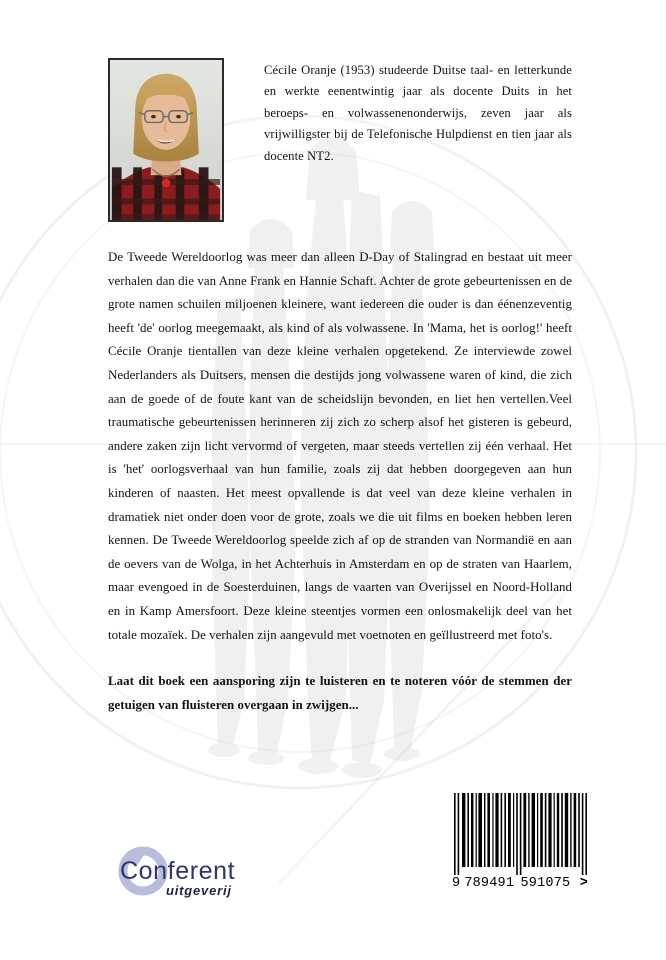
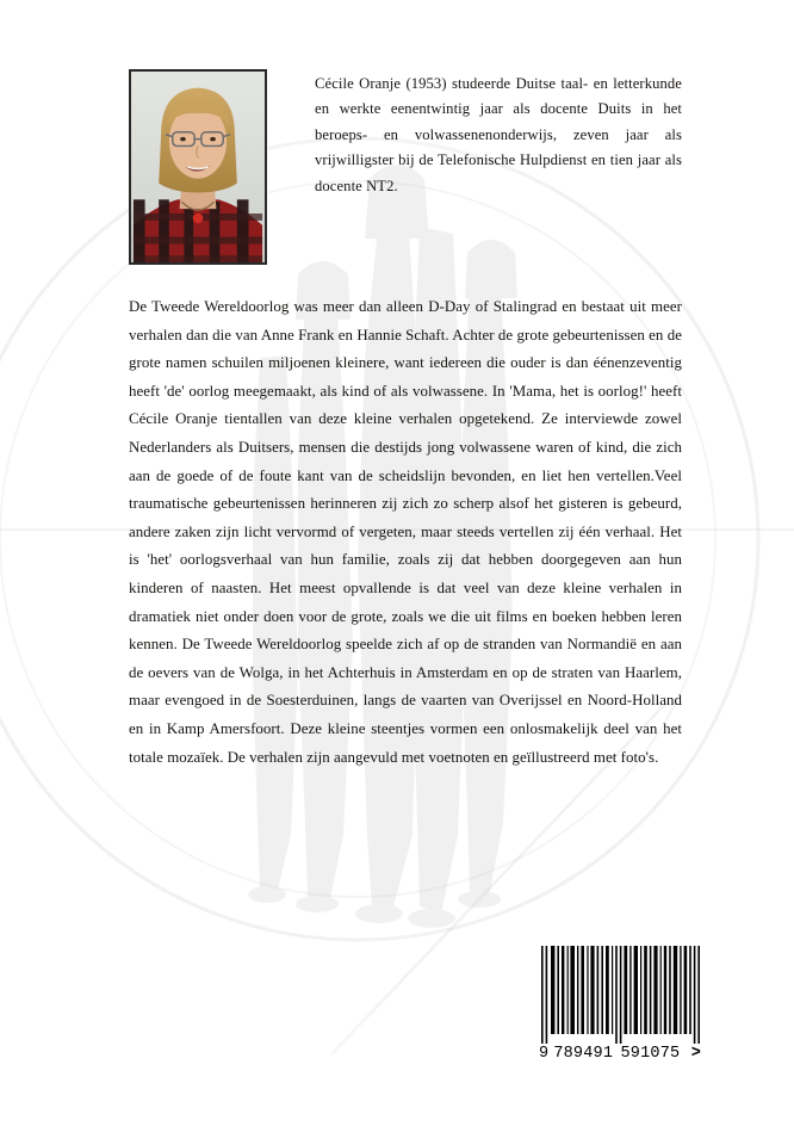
  Cécile Oranje (1953) studeerde Duitse taal- en letterkunde en werkte eenentwintig jaar als docente Duits in het beroeps- en volwassenenonderwijs, zeven jaar als vrijwilligster bij de Telefonische Hulpdienst en tien jaar als docente NT2.
  De Tweede Wereldoorlog was meer dan alleen D-Day of Stalingrad en bestaat uit meer verhalen dan die van Anne Frank en Hannie Schaft. Achter de grote gebeurtenissen en de grote namen schuilen miljoenen kleinere, want iedereen die ouder is dan éénenzeventig heeft 'de' oorlog meegemaakt, als kind of als volwassene. In 'Mama, het is oorlog!' heeft Cécile Oranje tientallen van deze kleine verhalen opgetekend. Ze interviewde zowel Nederlanders als Duitsers, mensen die destijds jong volwassene waren of kind, die zich aan de goede of de foute kant van de scheidslijn bevonden, en liet hen vertellen.Veel traumatische gebeurtenissen herinneren zij zich zo scherp alsof het gisteren is gebeurd, andere zaken zijn licht vervormd of vergeten, maar steeds vertellen zij één verhaal. Het is 'het' oorlogsverhaal van hun familie, zoals zij dat hebben doorgegeven aan hun kinderen of naasten. Het meest opvallende is dat veel van deze kleine verhalen in dramatiek niet onder doen voor de grote, zoals we die uit films en boeken hebben leren kennen. De Tweede Wereldoorlog speelde zich af op de stranden van Normandië en aan de oevers van de Wolga, in het Achterhuis in Amsterdam en op de straten van Haarlem, maar evengoed in de Soesterduinen, langs de vaarten van Overijssel en Noord-Holland en in Kamp Amersfoort. Deze kleine steentjes vormen een onlosmakelijk deel van het totale mozaïek. De verhalen zijn aangevuld met voetnoten en geïllustreerd met foto's.
- Laat dit boek een aansporing zijn te luisteren en te noteren vóór de stemmen der getuigen van fluisteren overgaan in zwijgen...
- Conferent
- uitgeverij
  9
  789491
  591075
  >
